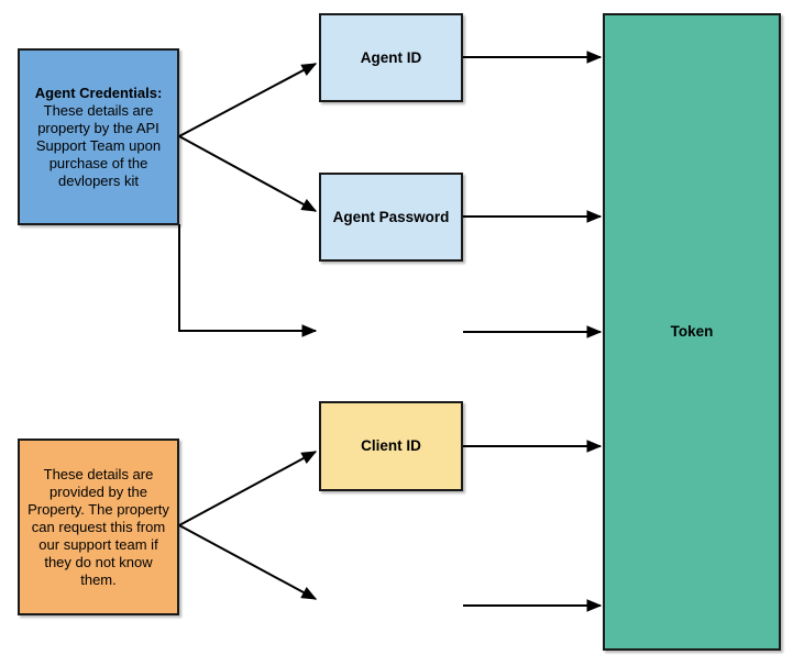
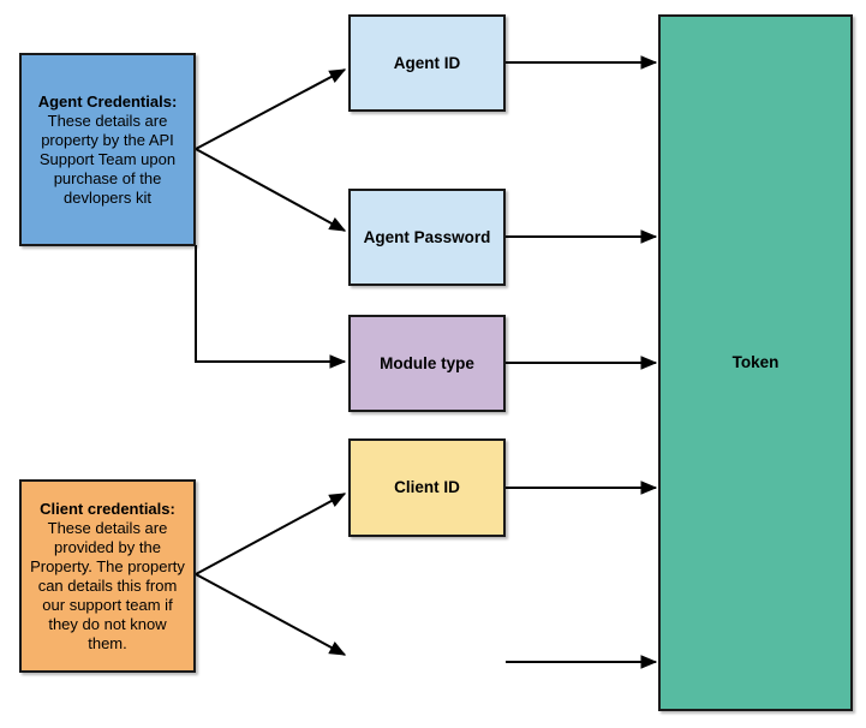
  Agent Credentials:
  These details are property by the API Support Team upon purchase of the devlopers kit
+ Client credentials:
- These details are provided by the Property. The property can request this from our support team if they do not know them.
+ These details are provided by the Property. The property can details this from our support team if they do not know them.
  Agent ID
  Agent Password
+ Module type
  Client ID
  Token
